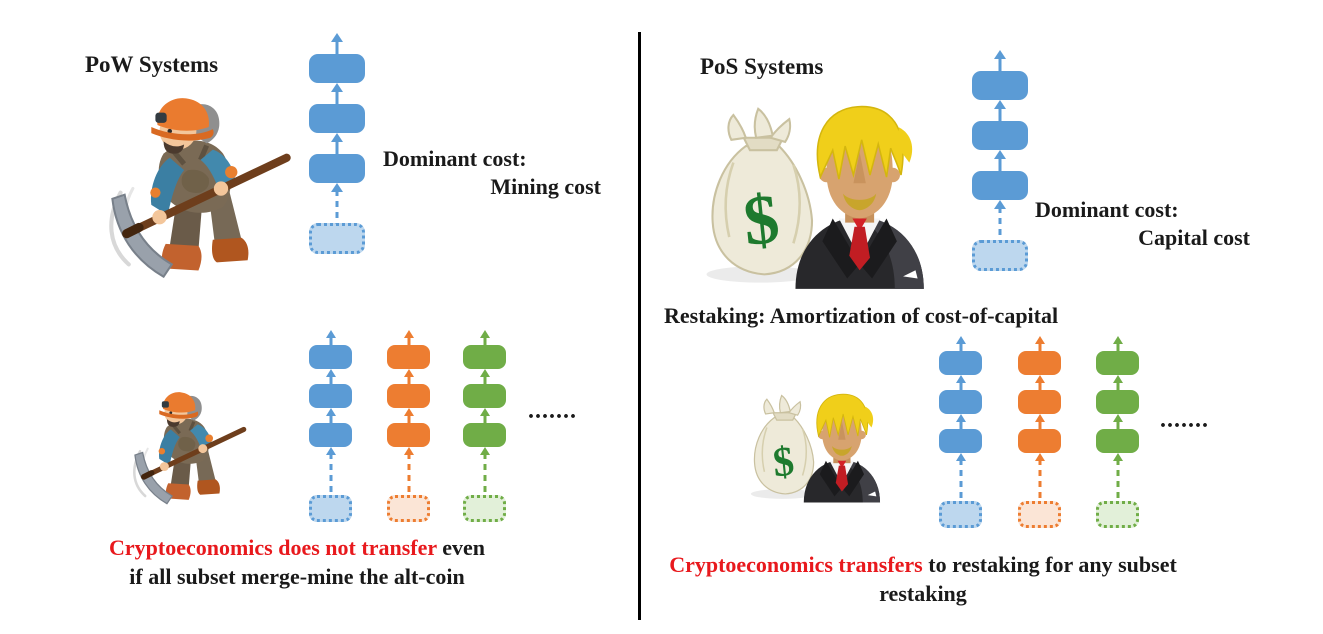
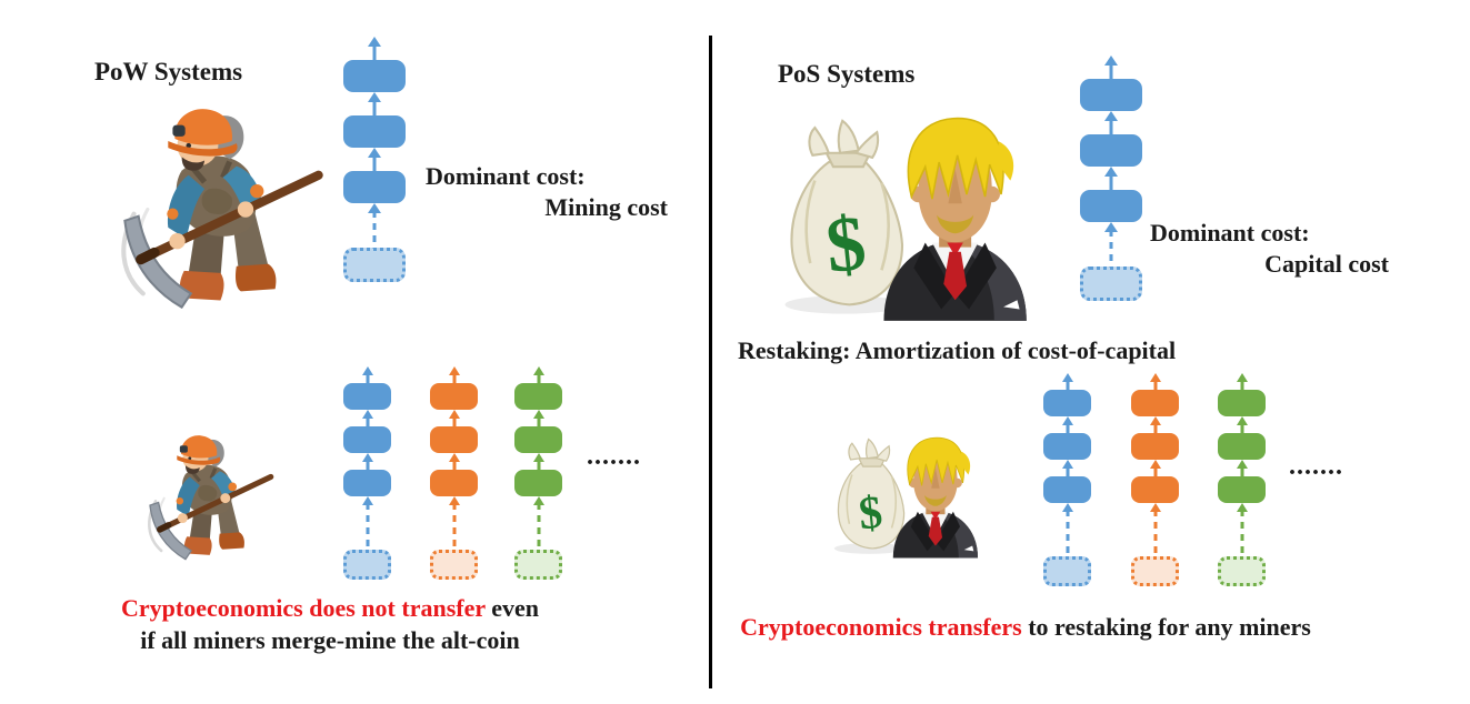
  PoW Systems
  Dominant cost:
  Mining cost
  .......
  Cryptoeconomics does not transfer even
- if all subset merge-mine the alt-coin
+ if all miners merge-mine the alt-coin
  PoS Systems
  Dominant cost:
  Capital cost
  Restaking: Amortization of cost-of-capital
  .......
- Cryptoeconomics transfers to restaking for any subset
+ Cryptoeconomics transfers to restaking for any miners
- restaking
